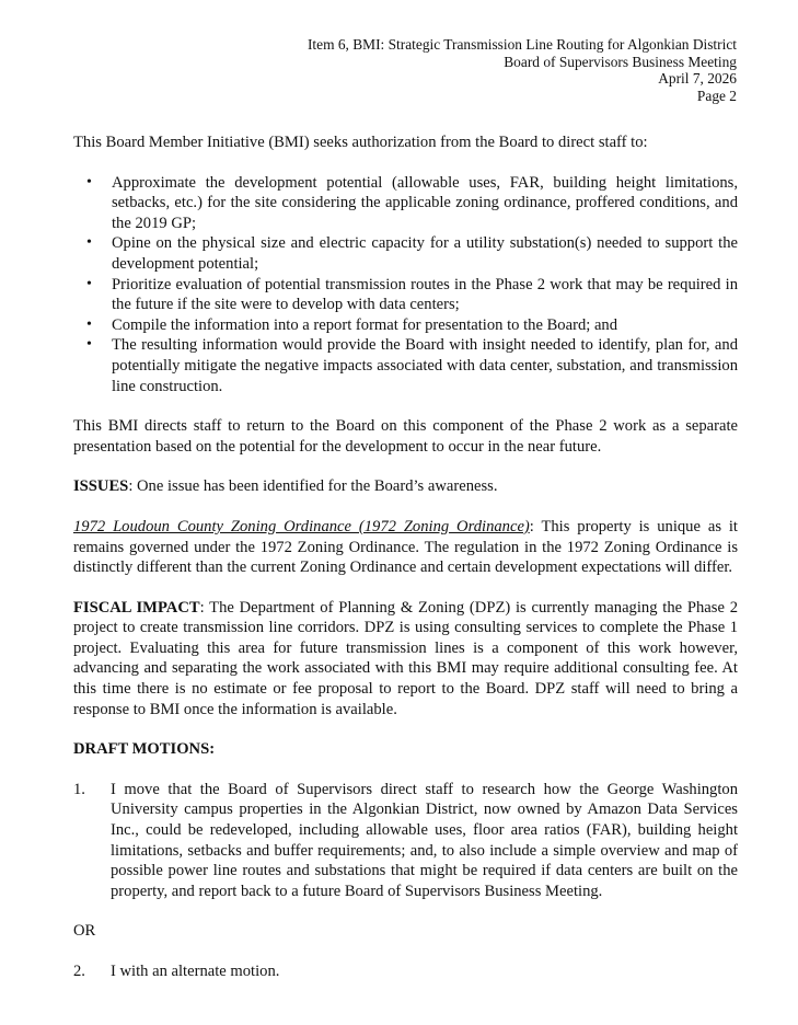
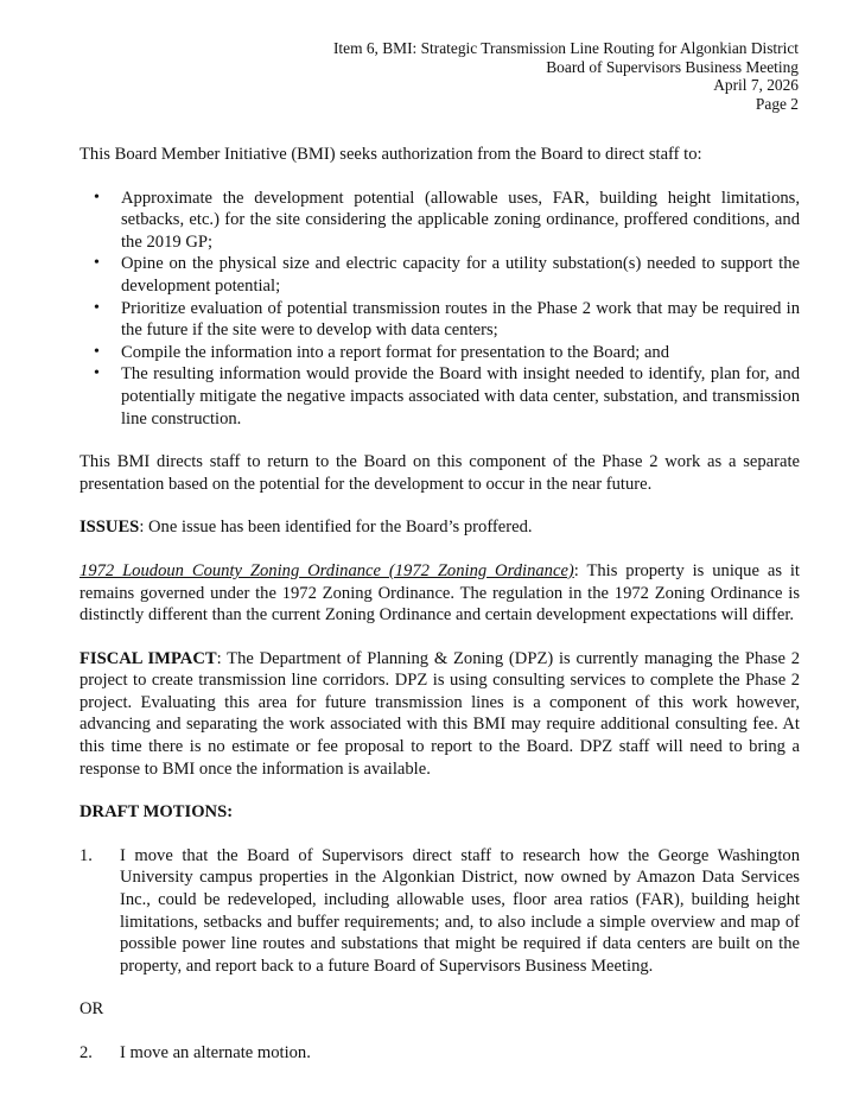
  Item 6, BMI: Strategic Transmission Line Routing for Algonkian District
  Board of Supervisors Business Meeting
  April 7, 2026
  Page 2
  This Board Member Initiative (BMI) seeks authorization from the Board to direct staff to:
  •
  Approximate the development potential (allowable uses, FAR, building height limitations, setbacks, etc.) for the site considering the applicable zoning ordinance, proffered conditions, and the 2019 GP;
  •
  Opine on the physical size and electric capacity for a utility substation(s) needed to support the development potential;
  •
  Prioritize evaluation of potential transmission routes in the Phase 2 work that may be required in the future if the site were to develop with data centers;
  •
  Compile the information into a report format for presentation to the Board; and
  •
  The resulting information would provide the Board with insight needed to identify, plan for, and potentially mitigate the negative impacts associated with data center, substation, and transmission line construction.
  This BMI directs staff to return to the Board on this component of the Phase 2 work as a separate presentation based on the potential for the development to occur in the near future.
- ISSUES: One issue has been identified for the Board’s awareness.
+ ISSUES: One issue has been identified for the Board’s proffered.
  1972 Loudoun County Zoning Ordinance (1972 Zoning Ordinance): This property is unique as it remains governed under the 1972 Zoning Ordinance. The regulation in the 1972 Zoning Ordinance is distinctly different than the current Zoning Ordinance and certain development expectations will differ.
- FISCAL IMPACT: The Department of Planning & Zoning (DPZ) is currently managing the Phase 2 project to create transmission line corridors. DPZ is using consulting services to complete the Phase 1 project. Evaluating this area for future transmission lines is a component of this work however, advancing and separating the work associated with this BMI may require additional consulting fee. At this time there is no estimate or fee proposal to report to the Board. DPZ staff will need to bring a response to BMI once the information is available.
+ FISCAL IMPACT: The Department of Planning & Zoning (DPZ) is currently managing the Phase 2 project to create transmission line corridors. DPZ is using consulting services to complete the Phase 2 project. Evaluating this area for future transmission lines is a component of this work however, advancing and separating the work associated with this BMI may require additional consulting fee. At this time there is no estimate or fee proposal to report to the Board. DPZ staff will need to bring a response to BMI once the information is available.
  DRAFT MOTIONS:
  1.
  I move that the Board of Supervisors direct staff to research how the George Washington University campus properties in the Algonkian District, now owned by Amazon Data Services Inc., could be redeveloped, including allowable uses, floor area ratios (FAR), building height limitations, setbacks and buffer requirements; and, to also include a simple overview and map of possible power line routes and substations that might be required if data centers are built on the property, and report back to a future Board of Supervisors Business Meeting.
  OR
  2.
- I with an alternate motion.
+ I move an alternate motion.
